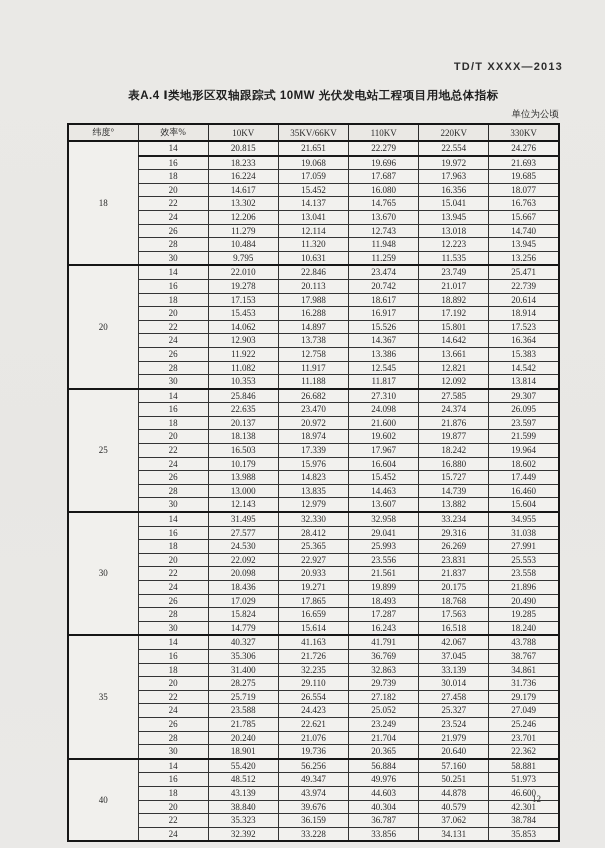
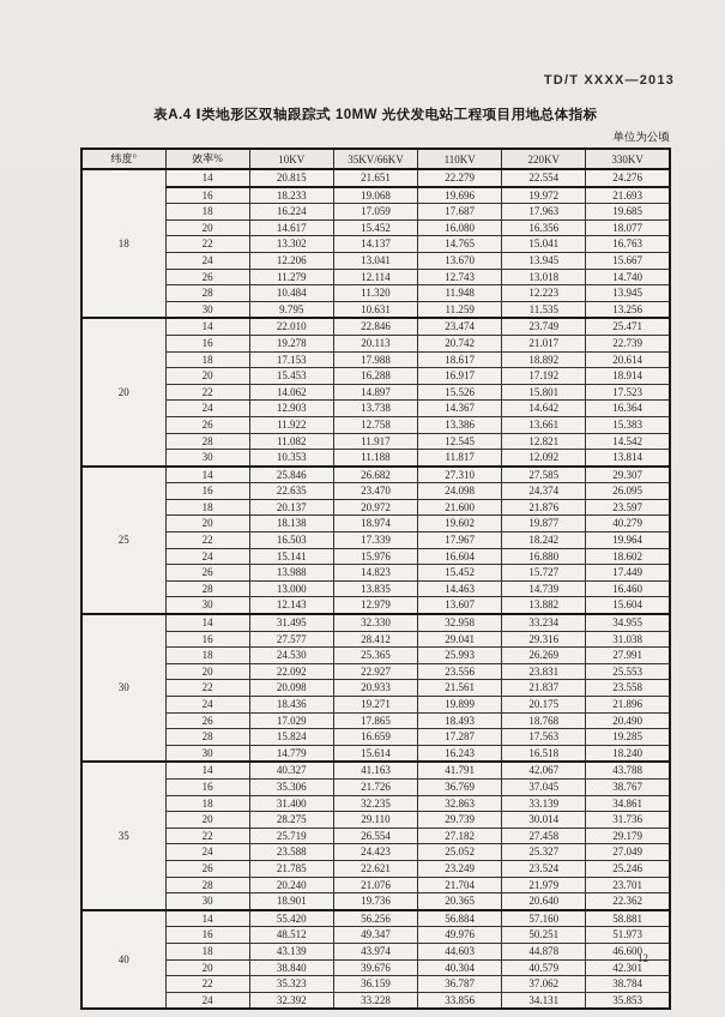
  TD/T XXXX—2013
  表A.4 Ⅰ类地形区双轴跟踪式 10MW 光伏发电站工程项目用地总体指标
  单位为公顷
  纬度°	效率%	10KV	35KV/66KV	110KV	220KV	330KV
  18	14	20.815	21.651	22.279	22.554	24.276
  16	18.233	19.068	19.696	19.972	21.693
  18	16.224	17.059	17.687	17.963	19.685
  20	14.617	15.452	16.080	16.356	18.077
  22	13.302	14.137	14.765	15.041	16.763
  24	12.206	13.041	13.670	13.945	15.667
  26	11.279	12.114	12.743	13.018	14.740
  28	10.484	11.320	11.948	12.223	13.945
  30	9.795	10.631	11.259	11.535	13.256
  20	14	22.010	22.846	23.474	23.749	25.471
  16	19.278	20.113	20.742	21.017	22.739
  18	17.153	17.988	18.617	18.892	20.614
  20	15.453	16.288	16.917	17.192	18.914
  22	14.062	14.897	15.526	15.801	17.523
  24	12.903	13.738	14.367	14.642	16.364
  26	11.922	12.758	13.386	13.661	15.383
  28	11.082	11.917	12.545	12.821	14.542
  30	10.353	11.188	11.817	12.092	13.814
  25	14	25.846	26.682	27.310	27.585	29.307
  16	22.635	23.470	24.098	24.374	26.095
  18	20.137	20.972	21.600	21.876	23.597
- 20	18.138	18.974	19.602	19.877	21.599
+ 20	18.138	18.974	19.602	19.877	40.279
  22	16.503	17.339	17.967	18.242	19.964
- 24	10.179	15.976	16.604	16.880	18.602
+ 24	15.141	15.976	16.604	16.880	18.602
  26	13.988	14.823	15.452	15.727	17.449
  28	13.000	13.835	14.463	14.739	16.460
  30	12.143	12.979	13.607	13.882	15.604
  30	14	31.495	32.330	32.958	33.234	34.955
  16	27.577	28.412	29.041	29.316	31.038
  18	24.530	25.365	25.993	26.269	27.991
  20	22.092	22.927	23.556	23.831	25.553
  22	20.098	20.933	21.561	21.837	23.558
  24	18.436	19.271	19.899	20.175	21.896
  26	17.029	17.865	18.493	18.768	20.490
  28	15.824	16.659	17.287	17.563	19.285
  30	14.779	15.614	16.243	16.518	18.240
  35	14	40.327	41.163	41.791	42.067	43.788
  16	35.306	21.726	36.769	37.045	38.767
  18	31.400	32.235	32.863	33.139	34.861
  20	28.275	29.110	29.739	30.014	31.736
  22	25.719	26.554	27.182	27.458	29.179
  24	23.588	24.423	25.052	25.327	27.049
  26	21.785	22.621	23.249	23.524	25.246
  28	20.240	21.076	21.704	21.979	23.701
  30	18.901	19.736	20.365	20.640	22.362
  40	14	55.420	56.256	56.884	57.160	58.881
  16	48.512	49.347	49.976	50.251	51.973
  18	43.139	43.974	44.603	44.878	46.600
  20	38.840	39.676	40.304	40.579	42.301
  22	35.323	36.159	36.787	37.062	38.784
  24	32.392	33.228	33.856	34.131	35.853
  12
